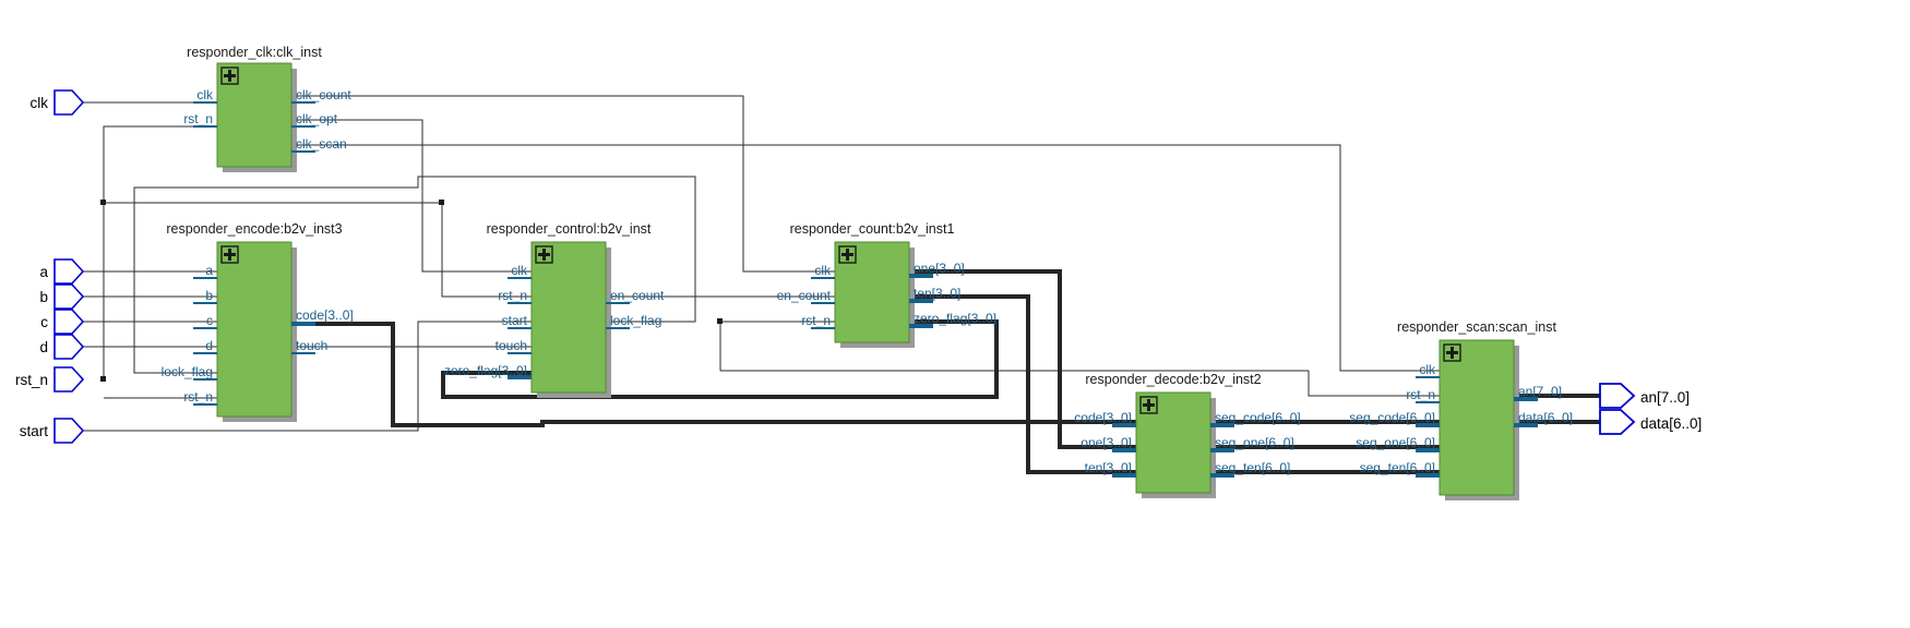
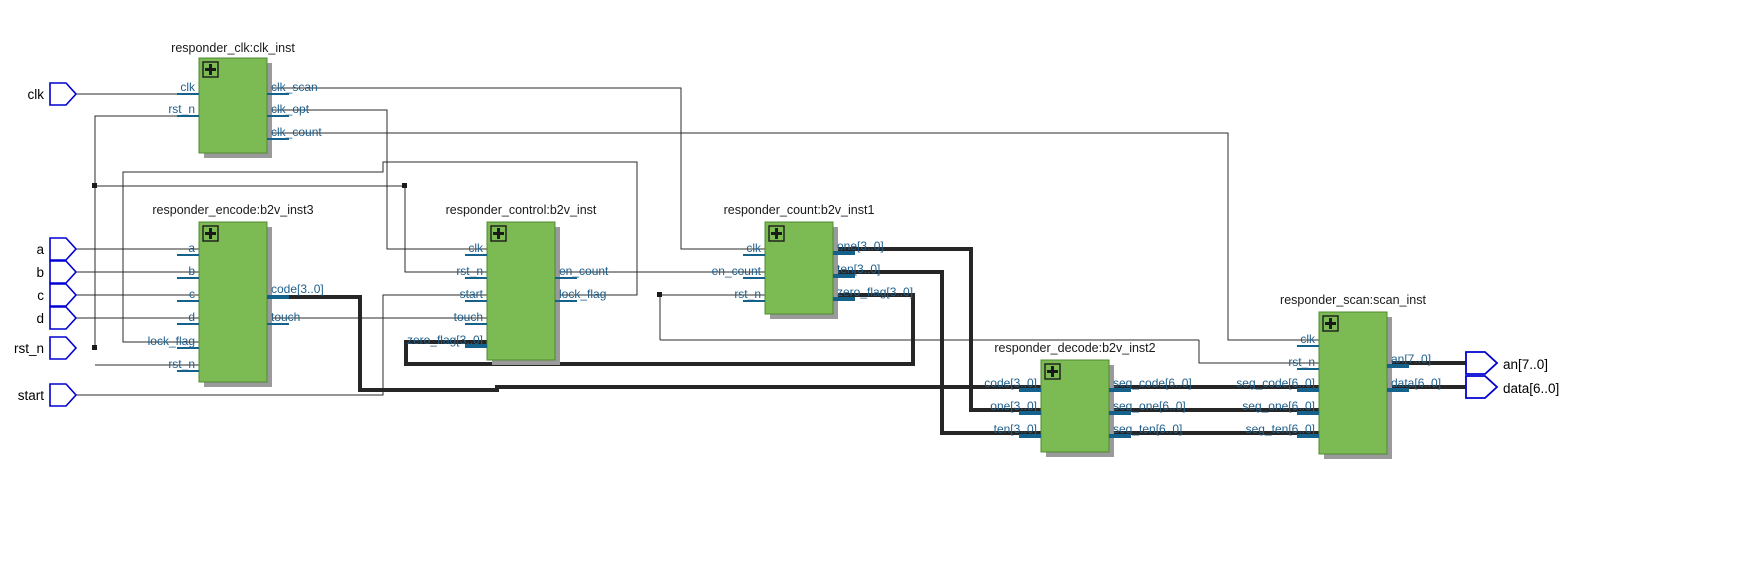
  responder_clk:clk_inst
  clk
  rst_n
- clk_count
+ clk_scan
  clk_opt
- clk_scan
+ clk_count
  responder_encode:b2v_inst3
  a
  b
  c
  d
  lock_flag
  rst_n
  code[3..0]
  touch
  responder_control:b2v_inst
  clk
  rst_n
  start
  touch
  zero_flag[3..0]
  en_count
  lock_flag
  responder_count:b2v_inst1
  clk
  en_count
  rst_n
  one[3..0]
  ten[3..0]
  zero_flag[3..0]
  responder_decode:b2v_inst2
  code[3..0]
  one[3..0]
  ten[3..0]
  seg_code[6..0]
  seg_one[6..0]
  seg_ten[6..0]
  responder_scan:scan_inst
  clk
  rst_n
  seg_code[6..0]
  seg_one[6..0]
  seg_ten[6..0]
  an[7..0]
  data[6..0]
  clk
  a
  b
  c
  d
  rst_n
  start
  an[7..0]
  data[6..0]
